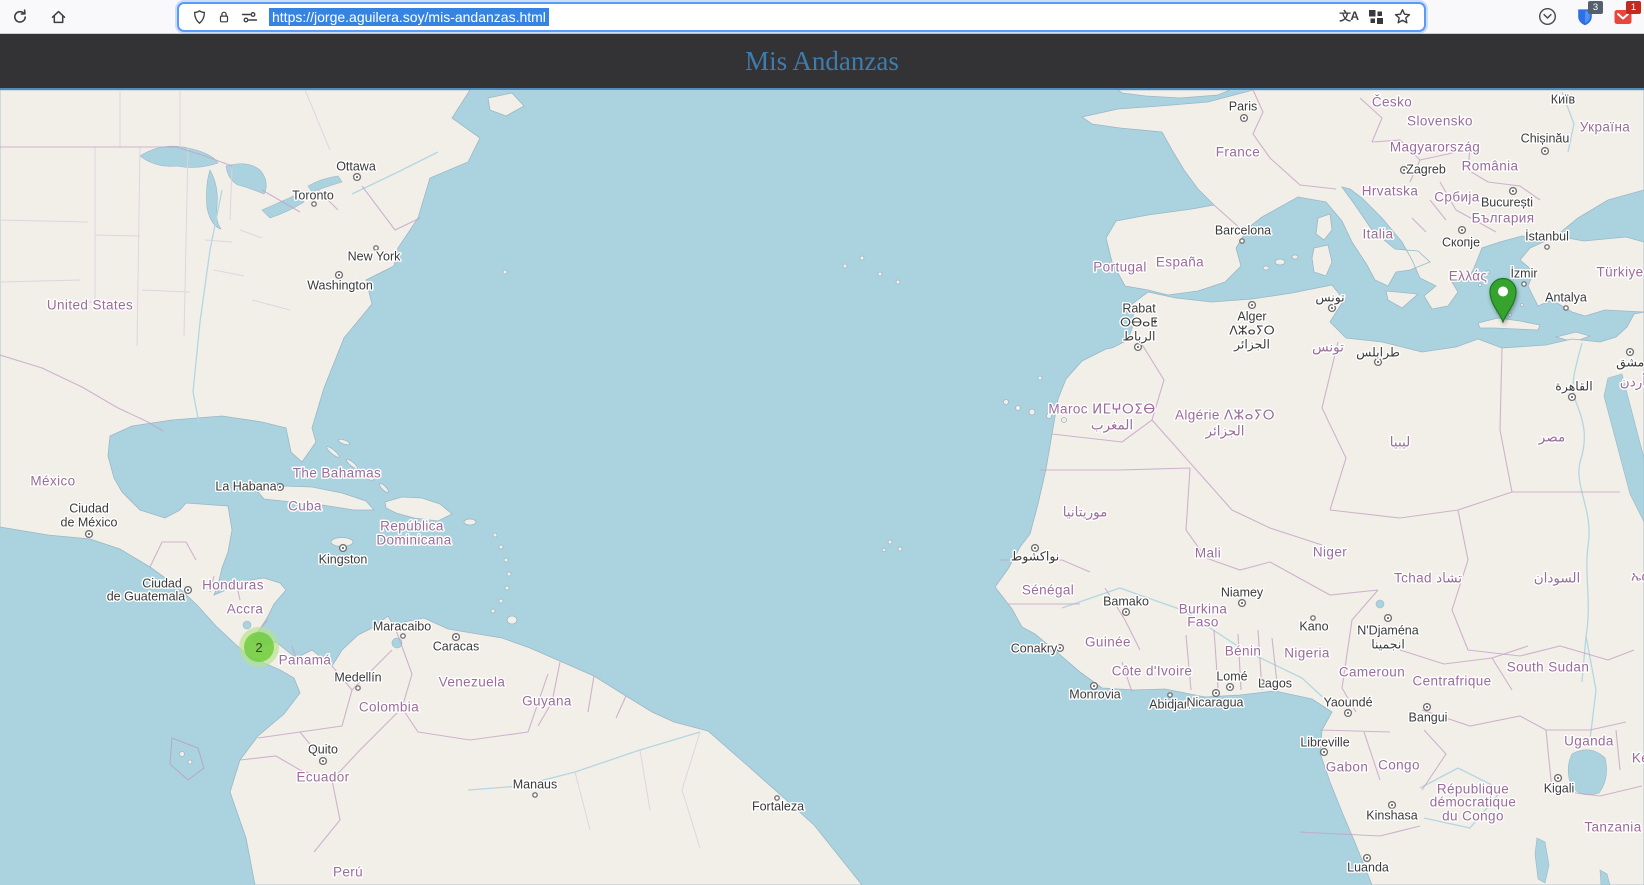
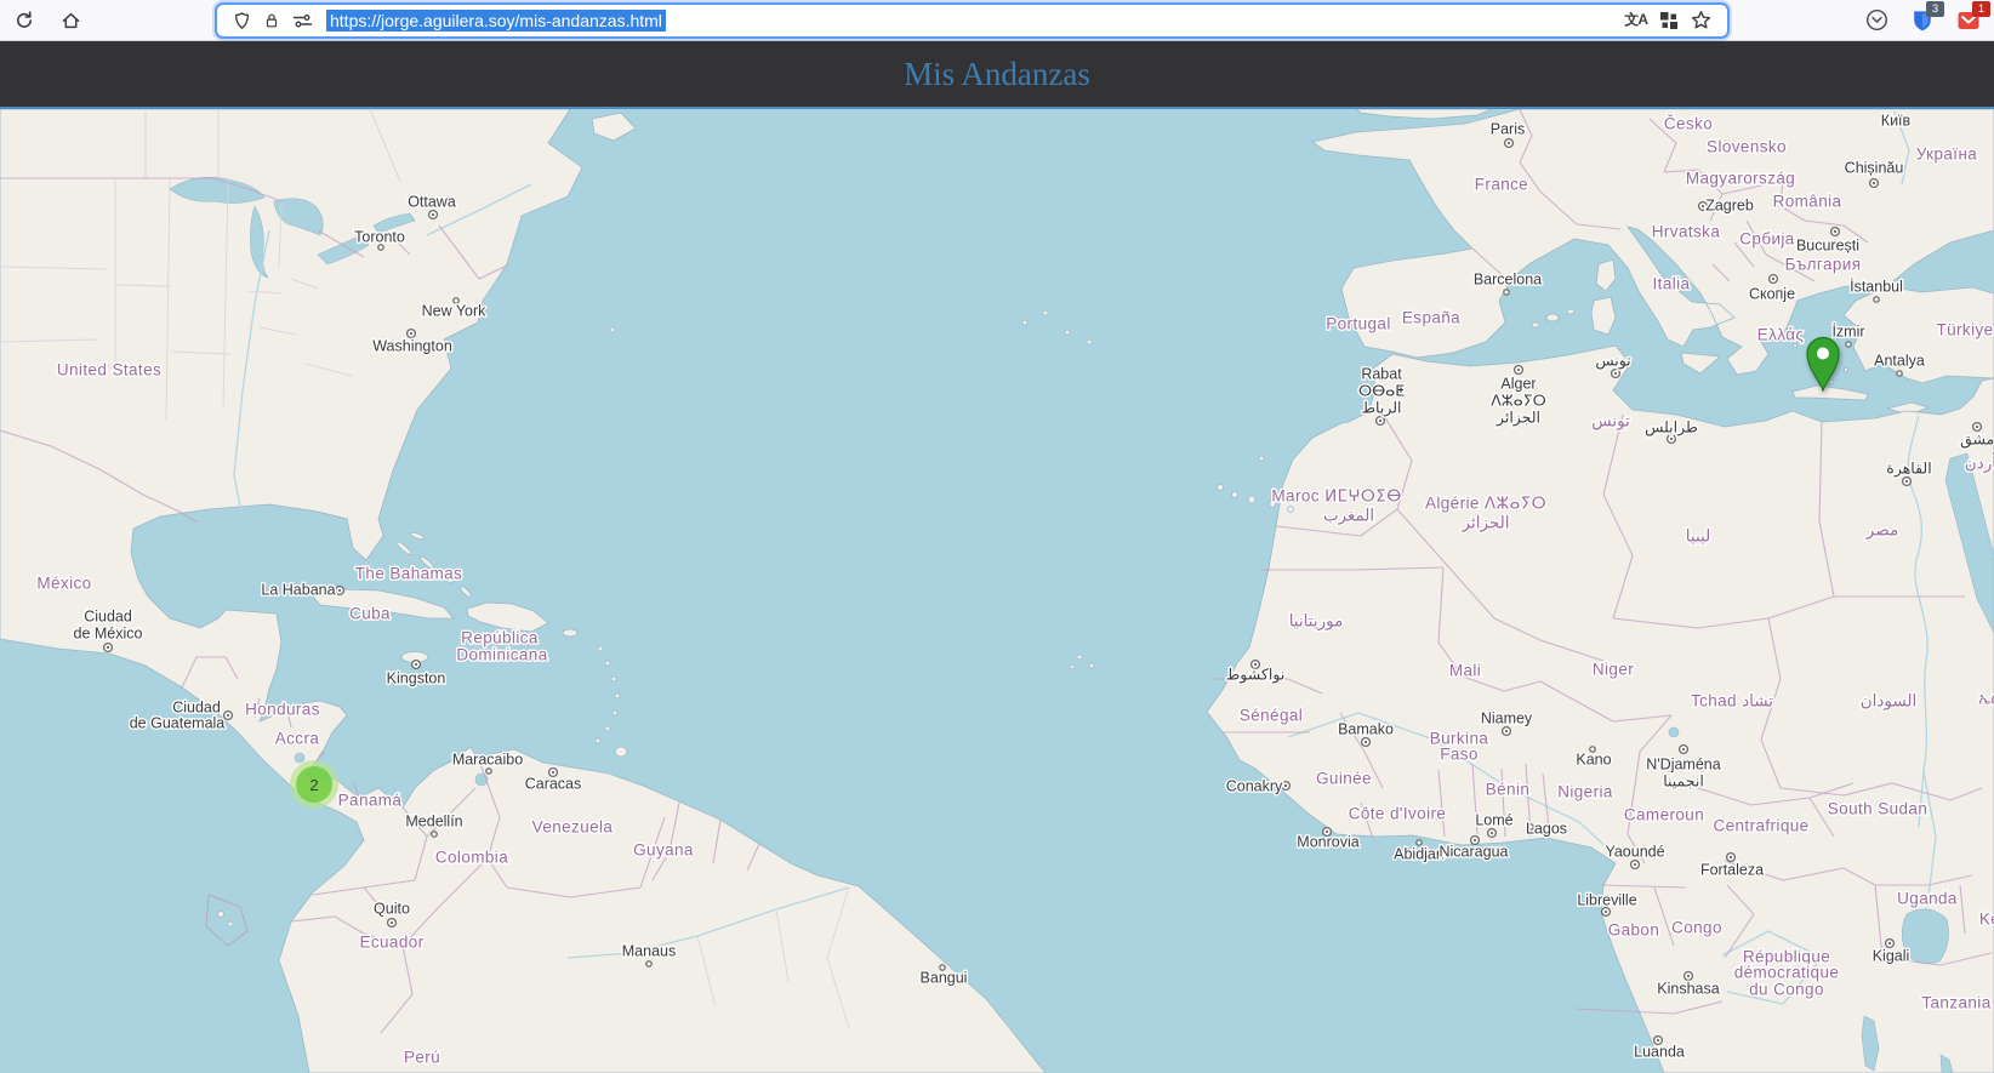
  https://jorge.aguilera.soy/mis-andanzas.html
  文A
  3
  1
  Mis Andanzas
  Ottawa
  Toronto
  New York
  Washington
  La Habana
  Kingston
  Ciudad
  de México
  Ciudad
  de Guatemala
  Maracaibo
  Caracas
  Medellín
  Quito
  Manaus
- Fortaleza
+ Bangui
  Paris
  Barcelona
  Zagreb
  București
  Скопје
  İstanbul
  Chișinău
  Київ
  İzmir
  Antalya
  Rabat
  ⵔⴱⴰⵟ
  الرباط
  Alger
  ⴷⵣⴰⵢⵔ
  الجزائر
  تونس
  طرابلس
  القاهرة
  مشق
  نواكشوط
  Bamako
  Niamey
  Conakry
  Monrovia
  Abidjan
  Nicaragua
  Lomé
  Lagos
  Kano
  N'Djaména
  انجمينا
  Yaoundé
- Bangui
+ Fortaleza
  Libreville
  Kinshasa
  Kigali
  Luanda
  United States
  México
  The Bahamas
  Cuba
  República
  Dominicana
  Honduras
  Accra
  Panamá
  Venezuela
  Guyana
  Colombia
  Ecuador
  Perú
  France
  España
  Portugal
  Česko
  Slovensko
  Magyarország
  România
  Hrvatska
  Србија
  България
  Italia
  Україна
  Ελλάς
  Türkiye
  Maroc ⵍⵎⵖⵔⵉⴱ
  المغرب
  Algérie ⴷⵣⴰⵢⵔ
  الجزائر
  تونس
  ليبيا
  مصر
  موريتانيا
  Mali
  السودان
  Sénégal
  Burkina
  Faso
  Guinée
  Bénin
  Nigeria
  Niger
  Tchad تشاد
  Côte d'Ivoire
  Cameroun
  Centrafrique
  South Sudan
  Gabon
  Congo
  République
  démocratique
  du Congo
  Uganda
  Tanzania
  2
